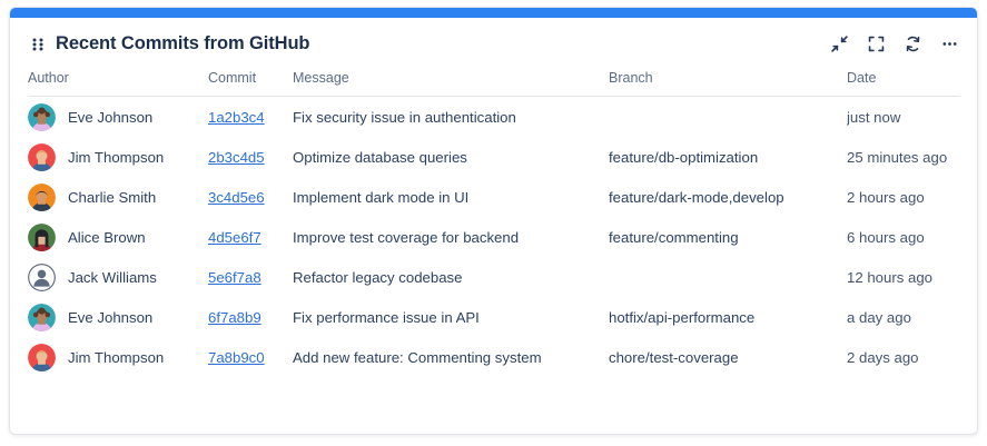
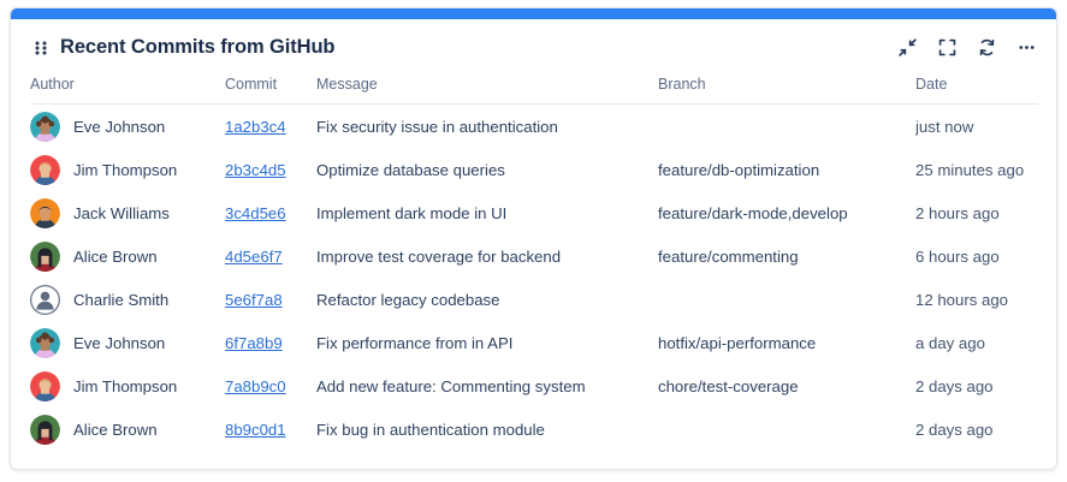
  Recent Commits from GitHub
  Author	Commit	Message	Branch	Date
  Eve Johnson	1a2b3c4	Fix security issue in authentication		just now
  Jim Thompson	2b3c4d5	Optimize database queries	feature/db-optimization	25 minutes ago
- Charlie Smith	3c4d5e6	Implement dark mode in UI	feature/dark-mode,develop	2 hours ago
+ Jack Williams	3c4d5e6	Implement dark mode in UI	feature/dark-mode,develop	2 hours ago
  Alice Brown	4d5e6f7	Improve test coverage for backend	feature/commenting	6 hours ago
- Jack Williams	5e6f7a8	Refactor legacy codebase		12 hours ago
+ Charlie Smith	5e6f7a8	Refactor legacy codebase		12 hours ago
- Eve Johnson	6f7a8b9	Fix performance issue in API	hotfix/api-performance	a day ago
+ Eve Johnson	6f7a8b9	Fix performance from in API	hotfix/api-performance	a day ago
  Jim Thompson	7a8b9c0	Add new feature: Commenting system	chore/test-coverage	2 days ago
+ Alice Brown	8b9c0d1	Fix bug in authentication module		2 days ago
